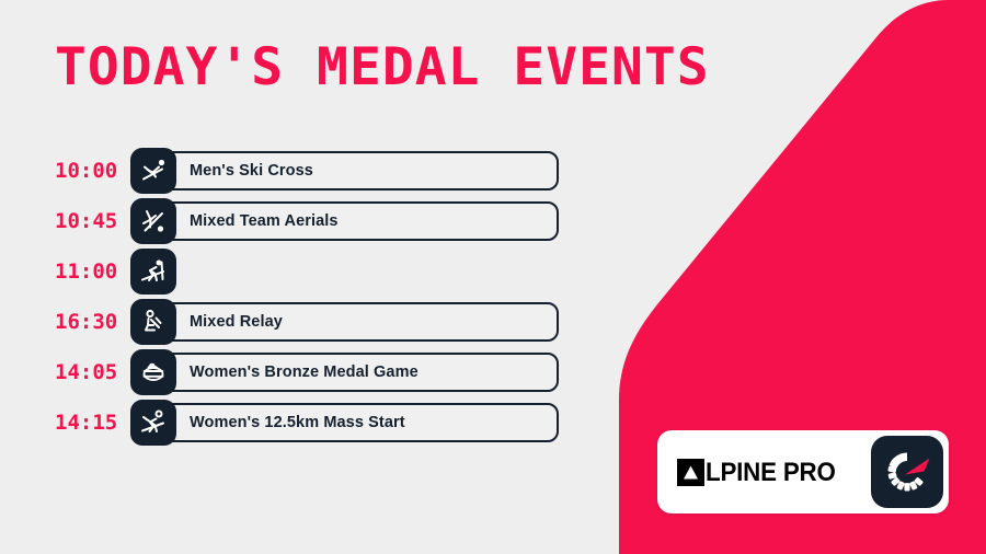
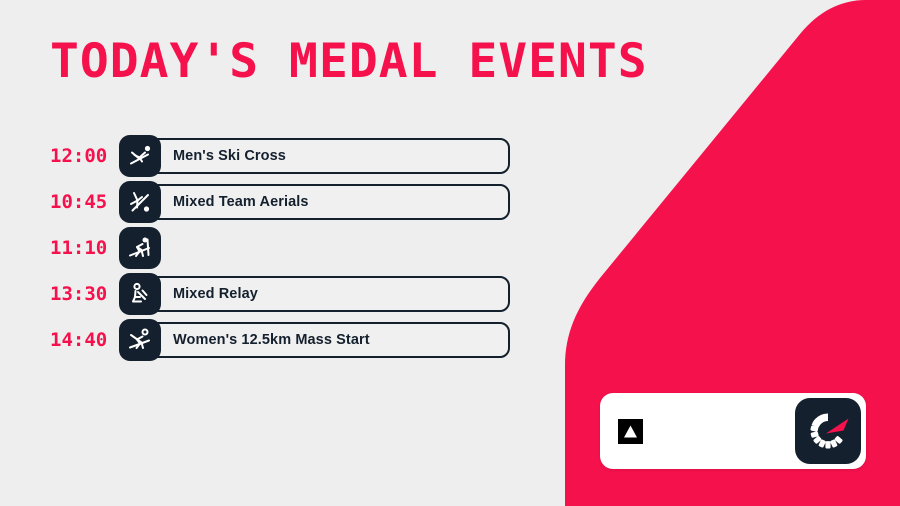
  TODAY'S MEDAL EVENTS
- 10:00
+ 12:00
  Men's Ski Cross
  10:45
  Mixed Team Aerials
- 11:00
+ 11:10
- 16:30
+ 13:30
  Mixed Relay
- 14:05
- Women's Bronze Medal Game
- 14:15
+ 14:40
  Women's 12.5km Mass Start
- LPINE PRO
